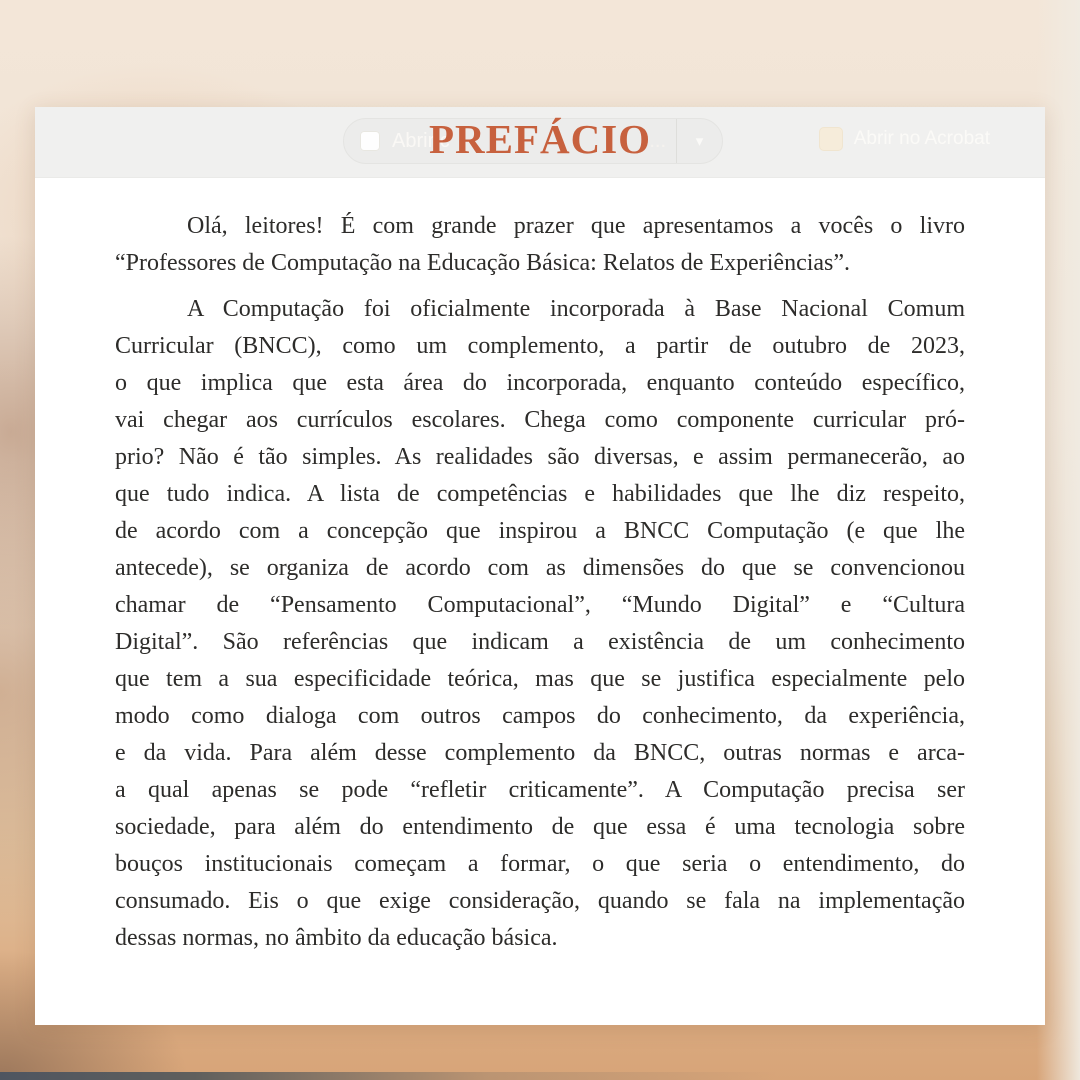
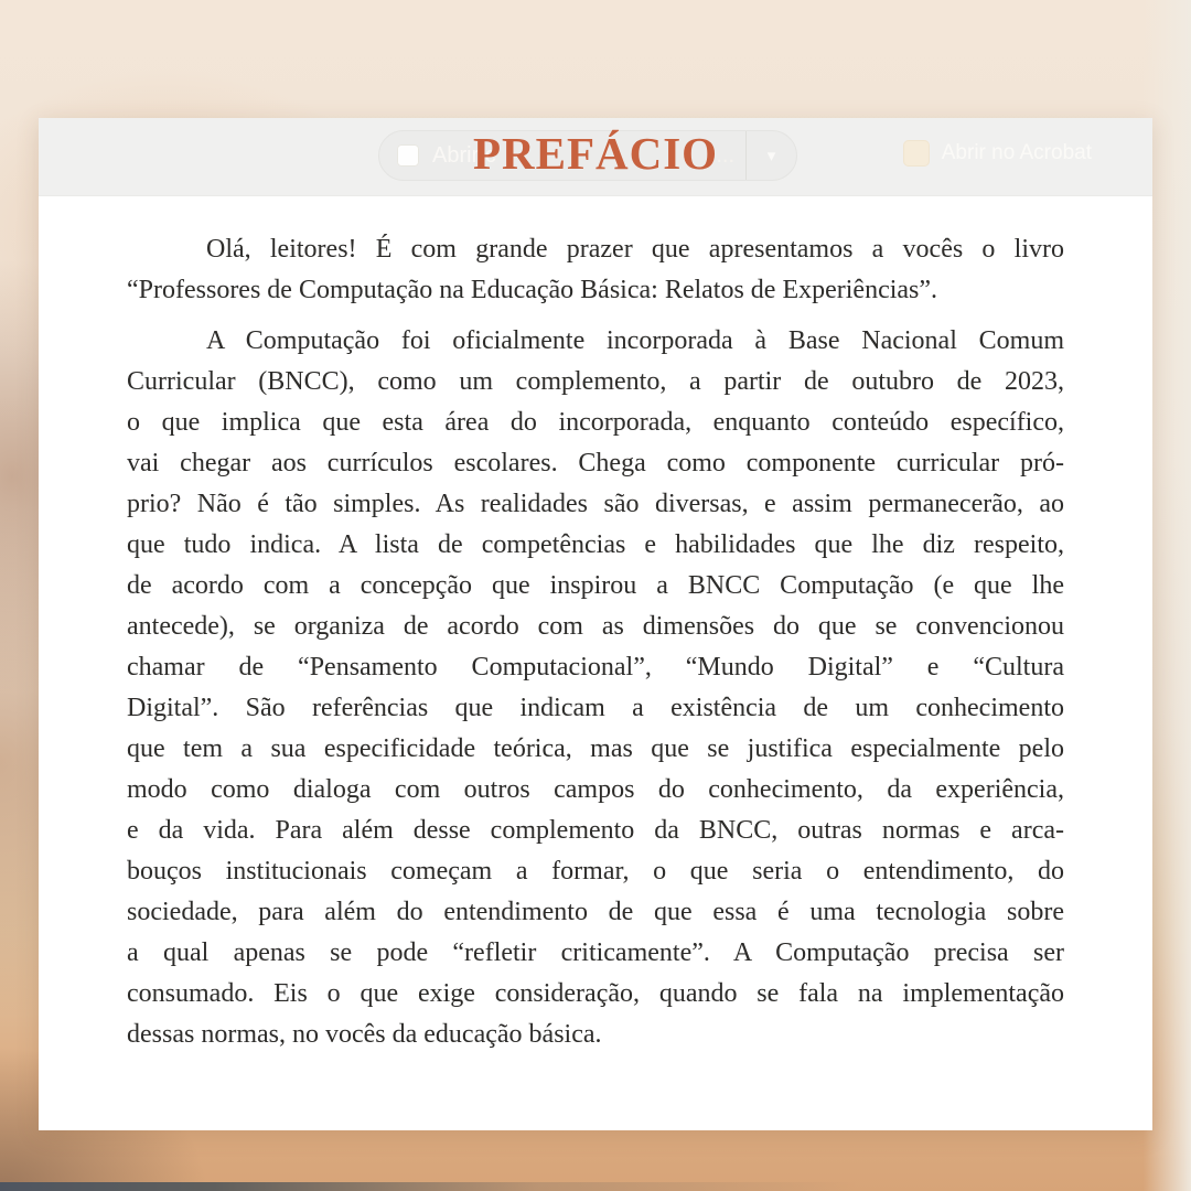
  Abrir c
  PREFÁCIO
  Olá, leitores! É com grande prazer que apresentamos a vocês o livro
  “Professores de Computação na Educação Básica: Relatos de Experiências”.
  A Computação foi oficialmente incorporada à Base Nacional Comum
  Curricular (BNCC), como um complemento, a partir de outubro de 2023,
  o que implica que esta área do incorporada, enquanto conteúdo específico,
  vai chegar aos currículos escolares. Chega como componente curricular pró-
  prio? Não é tão simples. As realidades são diversas, e assim permanecerão, ao
  que tudo indica. A lista de competências e habilidades que lhe diz respeito,
  de acordo com a concepção que inspirou a BNCC Computação (e que lhe
  antecede), se organiza de acordo com as dimensões do que se convencionou
  chamar de “Pensamento Computacional”, “Mundo Digital” e “Cultura
  Digital”. São referências que indicam a existência de um conhecimento
  que tem a sua especificidade teórica, mas que se justifica especialmente pelo
  modo como dialoga com outros campos do conhecimento, da experiência,
  e da vida. Para além desse complemento da BNCC, outras normas e arca-
- a qual apenas se pode “refletir criticamente”. A Computação precisa ser
+ bouços institucionais começam a formar, o que seria o entendimento, do
  sociedade, para além do entendimento de que essa é uma tecnologia sobre
- bouços institucionais começam a formar, o que seria o entendimento, do
+ a qual apenas se pode “refletir criticamente”. A Computação precisa ser
  consumado. Eis o que exige consideração, quando se fala na implementação
- dessas normas, no âmbito da educação básica.
+ dessas normas, no vocês da educação básica.
